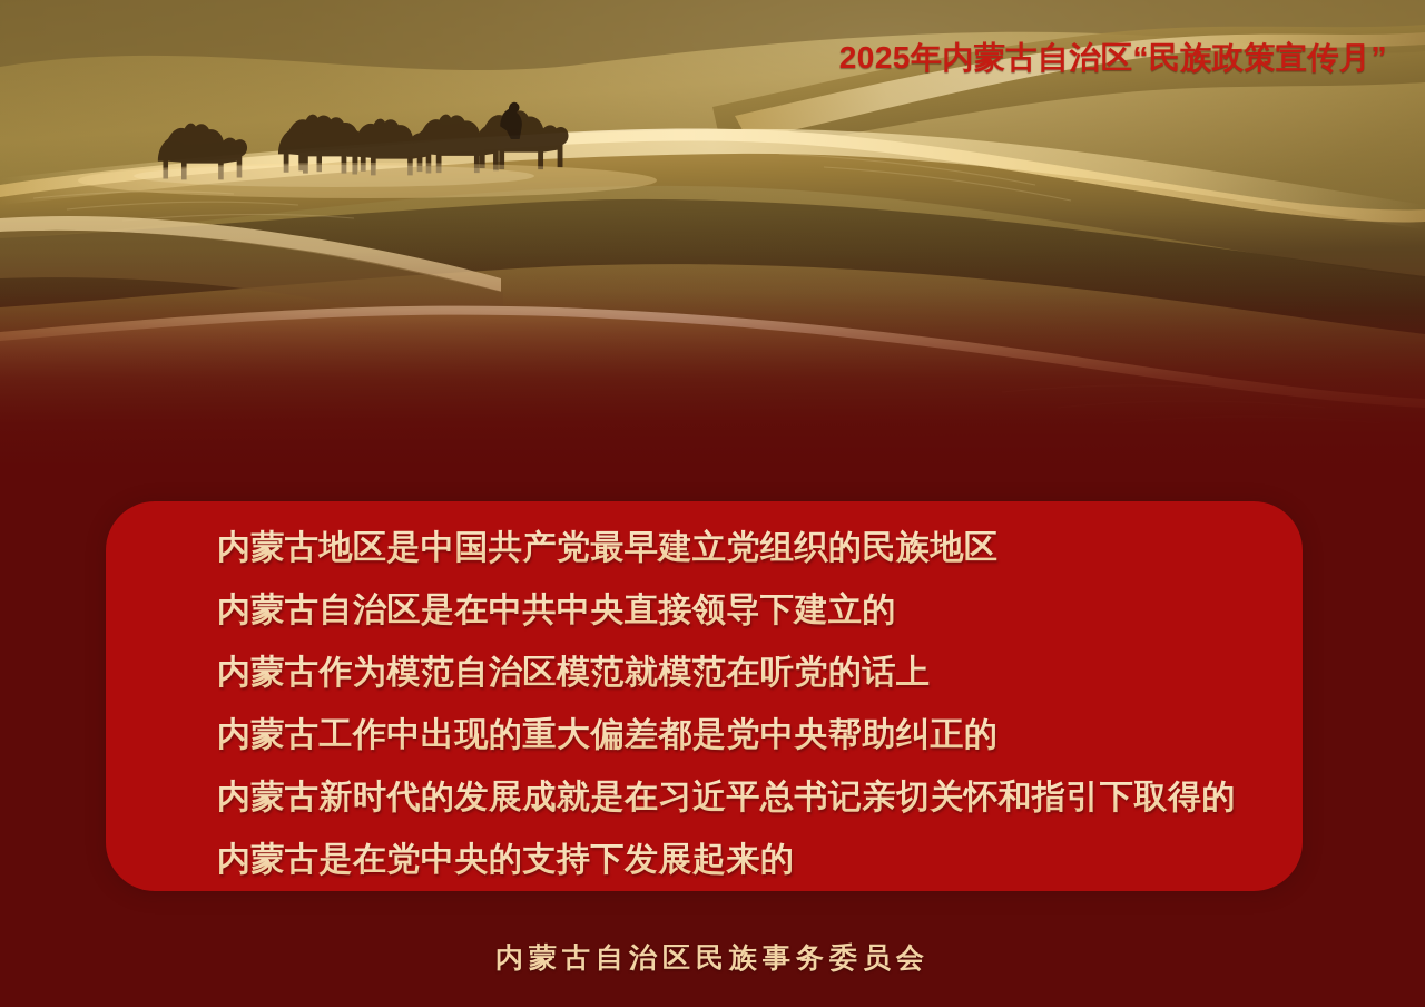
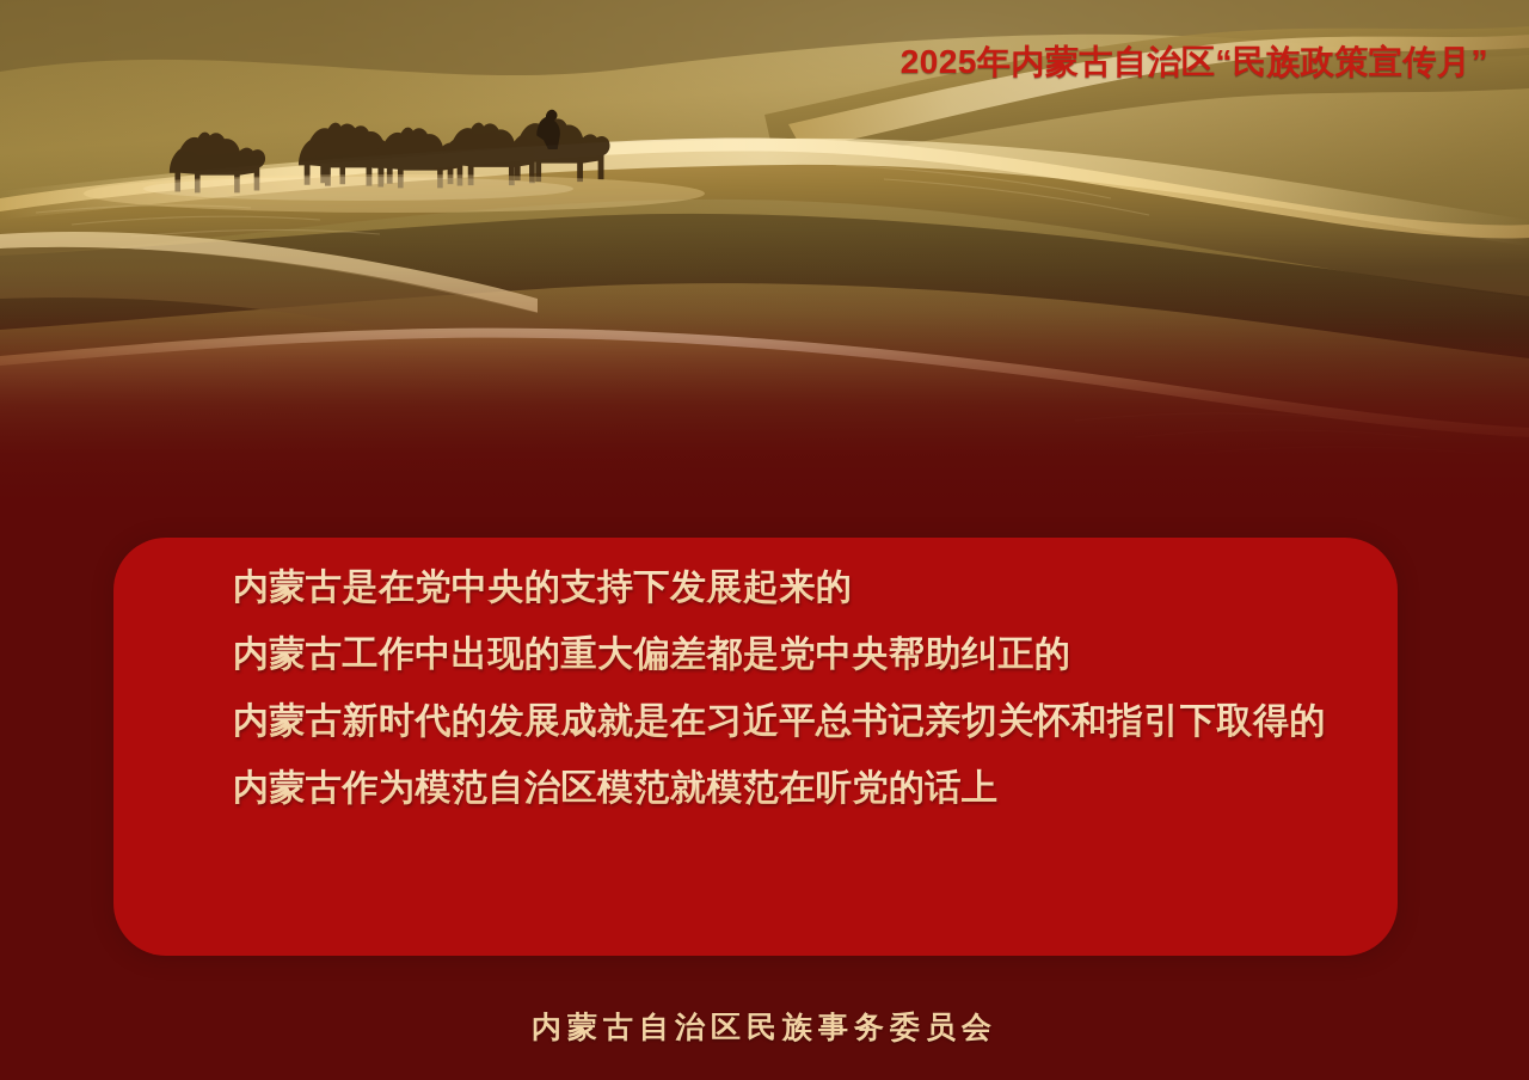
  2025年内蒙古自治区“民族政策宣传月”
- 内蒙古地区是中国共产党最早建立党组织的民族地区
- 内蒙古自治区是在中共中央直接领导下建立的
- 内蒙古作为模范自治区模范就模范在听党的话上
+ 内蒙古是在党中央的支持下发展起来的
  内蒙古工作中出现的重大偏差都是党中央帮助纠正的
  内蒙古新时代的发展成就是在习近平总书记亲切关怀和指引下取得的
- 内蒙古是在党中央的支持下发展起来的
+ 内蒙古作为模范自治区模范就模范在听党的话上
  内蒙古自治区民族事务委员会
